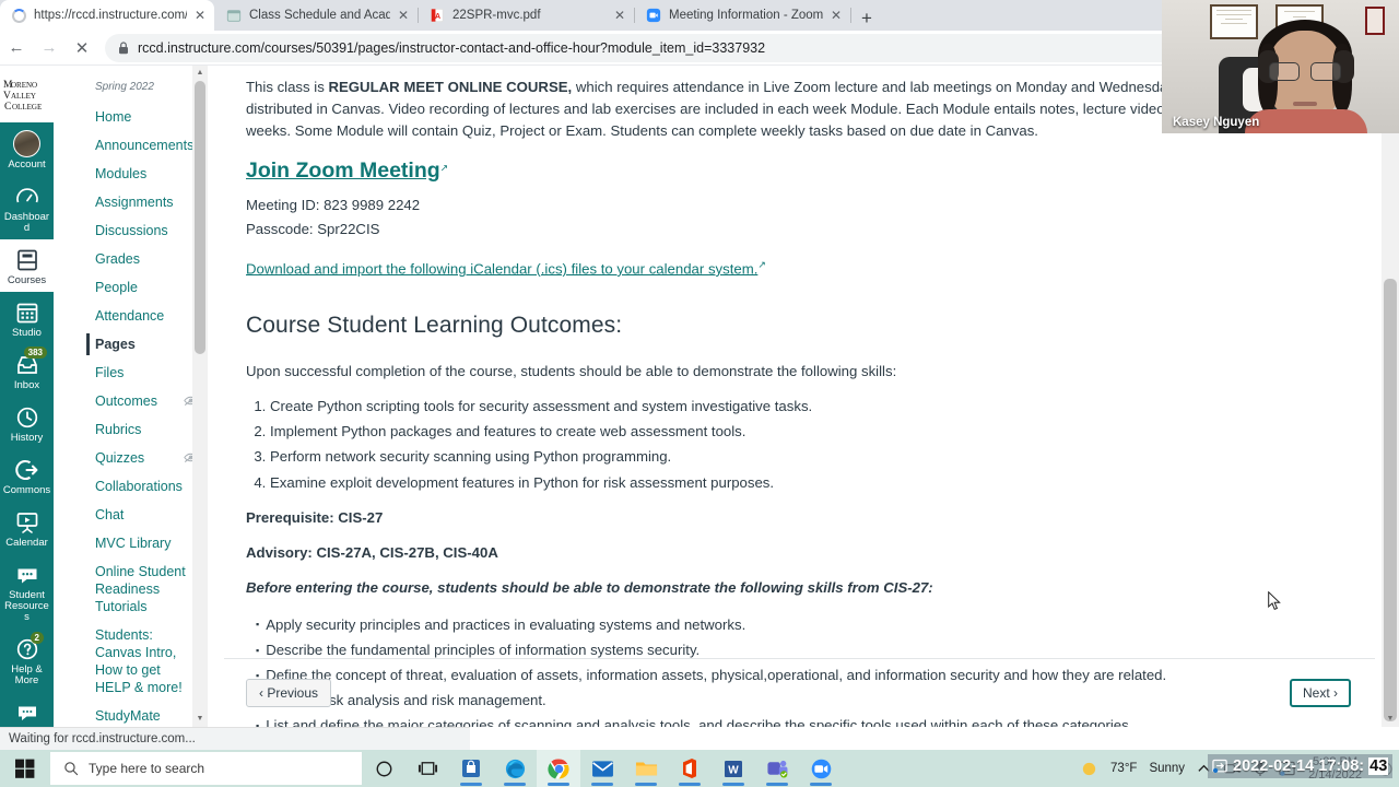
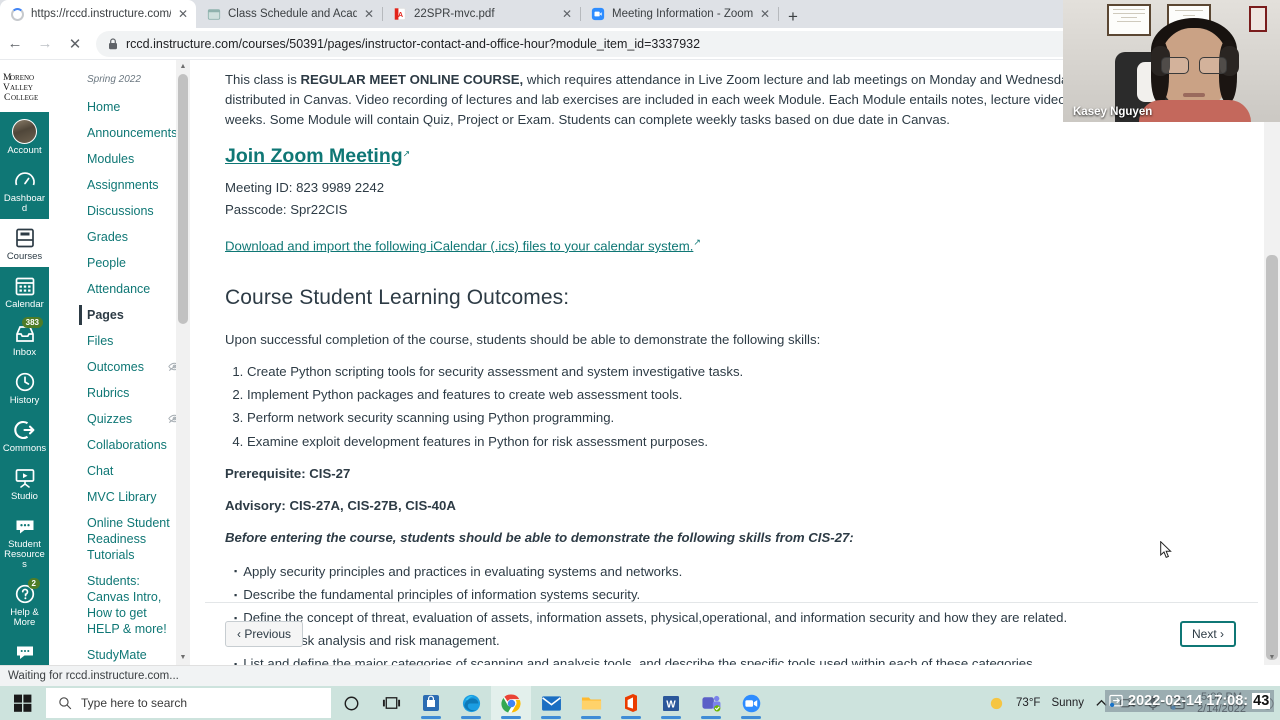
  https://rccd.instructure.com/
  ✕
  Class Schedule and Acad
  ✕
  22SPR-mvc.pdf
  ✕
  Meeting Information - Zoom
  ✕
  +
  ←
  →
  ✕
  rccd.instructure.com/courses/50391/pages/instructor-contact-and-office-hour?module_item_id=3337932
  M
  ORENO
  V
  ALLEY
  C
  OLLEGE
  Account
  Dashboard
  Courses
- Studio
+ Calendar
  383
  Inbox
  History
  Commons
- Calendar
+ Studio
  Student Resources
  2
  Help & More
  Spring 2022
  Home
  Announcements
  Modules
  Assignments
  Discussions
  Grades
  People
  Attendance
  Pages
  Files
  Outcomes
  Rubrics
  Quizzes
  Collaborations
  Chat
  MVC Library
  Online Student Readiness Tutorials
  Students: Canvas Intro, How to get HELP & more!
  StudyMate
  This class is REGULAR MEET ONLINE COURSE, which requires attendance in Live Zoom lecture and lab meetings on Monday and Wednesd distributed in Canvas. Video recording of lectures and lab exercises are included in each week Module. Each Module entails notes, lecture video weeks. Some Module will contain Quiz, Project or Exam. Students can complete weekly tasks based on due date in Canvas.
  Join Zoom Meeting↗
  Meeting ID: 823 9989 2242
  Passcode: Spr22CIS
  Download and import the following iCalendar (.ics) files to your calendar system.↗
  Course Student Learning Outcomes:
  Upon successful completion of the course, students should be able to demonstrate the following skills:
  Create Python scripting tools for security assessment and system investigative tasks.
  Implement Python packages and features to create web assessment tools.
  Perform network security scanning using Python programming.
  Examine exploit development features in Python for risk assessment purposes.
  Prerequisite: CIS-27
  Advisory: CIS-27A, CIS-27B, CIS-40A
  Before entering the course, students should be able to demonstrate the following skills from CIS-27:
  Apply security principles and practices in evaluating systems and networks.
  Describe the fundamental principles of information systems security.
  Define the concept of threat, evaluation of assets, information assets, physical,operational, and information security and how they are related.
  sk analysis and risk management.
  List and define the major categories of scanning and analysis tools, and describe the specific tools used within each of these categories.
  ‹ Previous
  Next ›
  Waiting for rccd.instructure.com...
  Kasey Nguyen
  Type here to search
  W
  73°F
  Sunny
  5:08 PM
  2/14/2022
  2022-02-14 17:08:
  43
